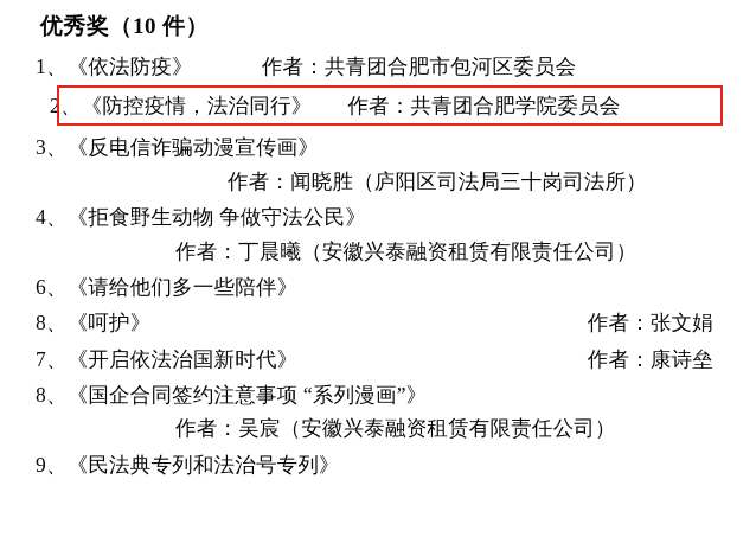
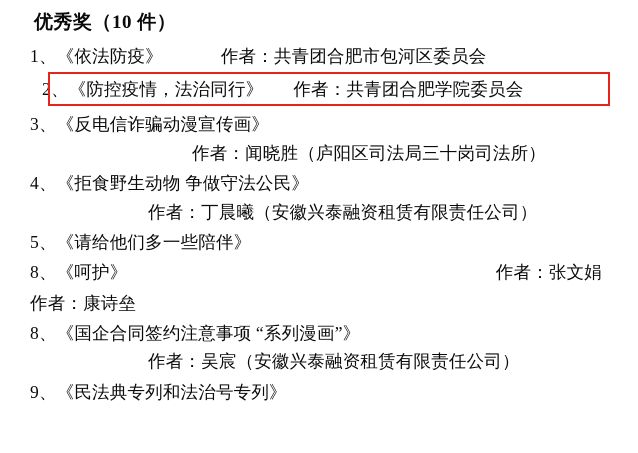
  优秀奖（10 件）
  1、《依法防疫》
  作者：共青团合肥市包河区委员会
  2、《防控疫情，法治同行》
  作者：共青团合肥学院委员会
  3、《反电信诈骗动漫宣传画》
  作者：闻晓胜（庐阳区司法局三十岗司法所）
  4、《拒食野生动物 争做守法公民》
  作者：丁晨曦（安徽兴泰融资租赁有限责任公司）
- 6、《请给他们多一些陪伴》
+ 5、《请给他们多一些陪伴》
  8、《呵护》
  作者：张文娟
- 7、《开启依法治国新时代》
  作者：康诗垒
  8、《国企合同签约注意事项 “系列漫画”》
  作者：吴宸（安徽兴泰融资租赁有限责任公司）
  9、《民法典专列和法治号专列》
